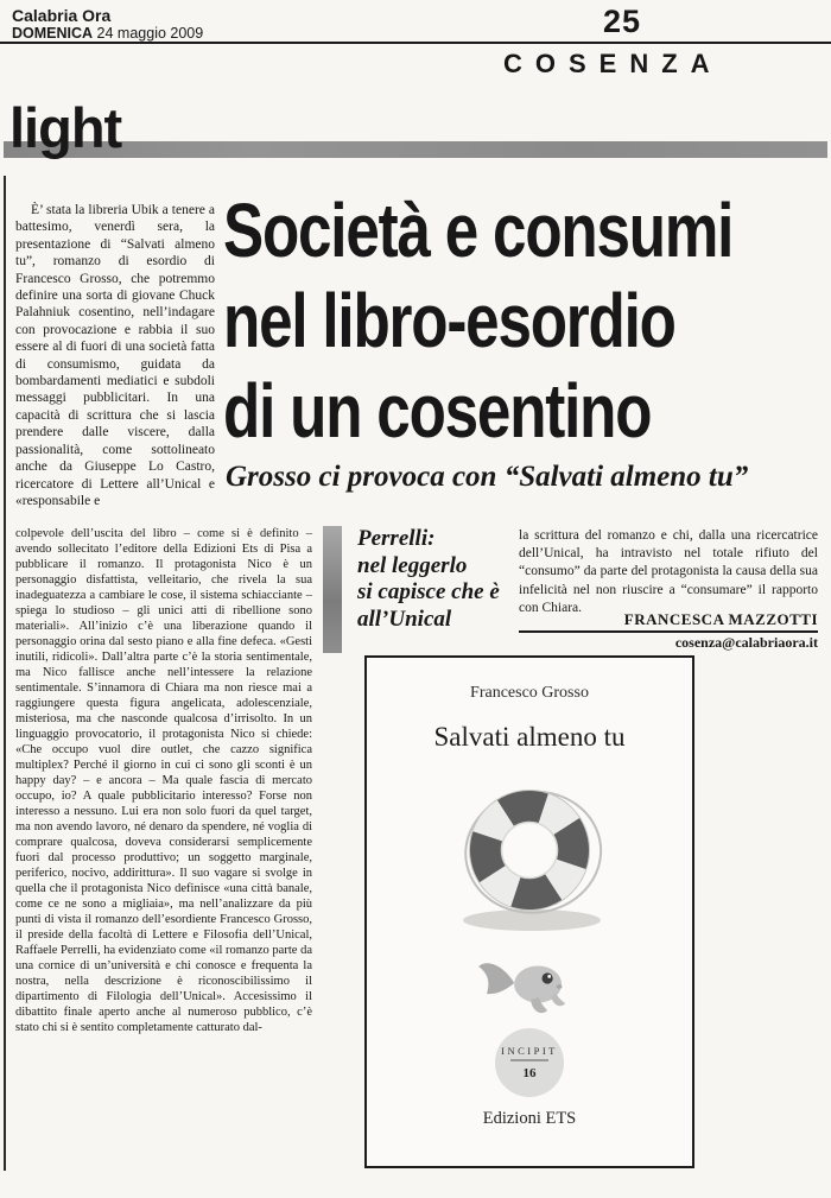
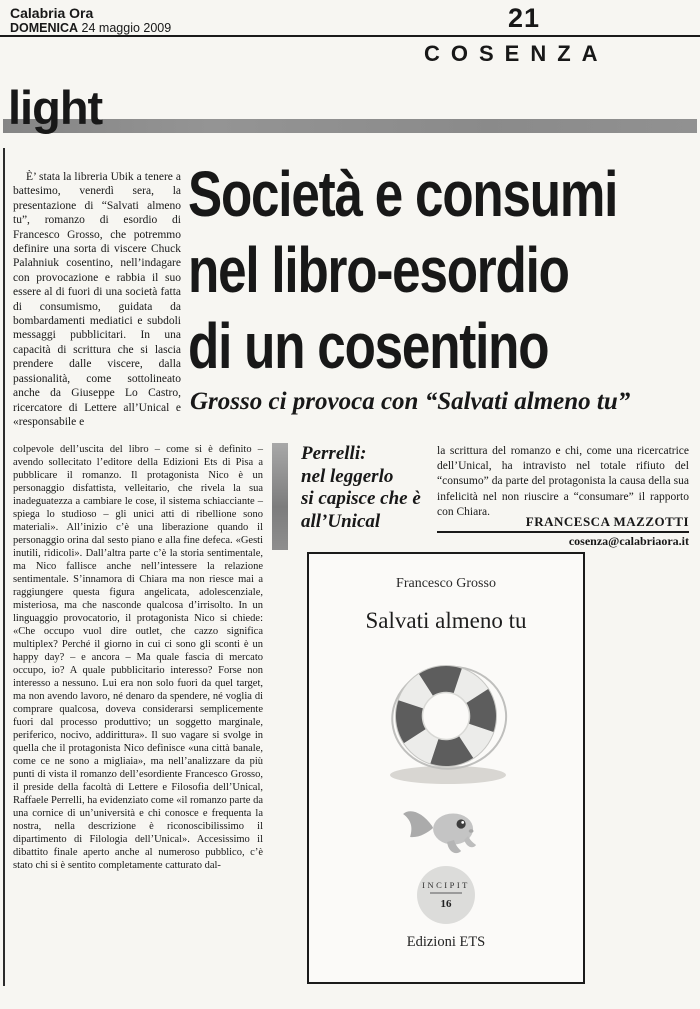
  Calabria Ora
  DOMENICA 24 maggio 2009
- 25
+ 21
  COSENZA
  light
- È’ stata la libreria Ubik a tenere a battesimo, venerdì sera, la presentazione di “Salvati almeno tu”, romanzo di esordio di Francesco Grosso, che potremmo definire una sorta di giovane Chuck Palahniuk cosentino, nell’indagare con provocazione e rabbia il suo essere al di fuori di una società fatta di consumismo, guidata da bombardamenti mediatici e subdoli messaggi pubblicitari. In una capacità di scrittura che si lascia prendere dalle viscere, dalla passionalità, come sottolineato anche da Giuseppe Lo Castro, ricercatore di Lettere all’Unical e «responsabile e
+ È’ stata la libreria Ubik a tenere a battesimo, venerdì sera, la presentazione di “Salvati almeno tu”, romanzo di esordio di Francesco Grosso, che potremmo definire una sorta di viscere Chuck Palahniuk cosentino, nell’indagare con provocazione e rabbia il suo essere al di fuori di una società fatta di consumismo, guidata da bombardamenti mediatici e subdoli messaggi pubblicitari. In una capacità di scrittura che si lascia prendere dalle viscere, dalla passionalità, come sottolineato anche da Giuseppe Lo Castro, ricercatore di Lettere all’Unical e «responsabile e
  Società e consumi
  nel libro-esordio
  di un cosentino
  Grosso ci provoca con “Salvati almeno tu”
  colpevole dell’uscita del libro – come si è definito – avendo sollecitato l’editore della Edizioni Ets di Pisa a pubblicare il romanzo. Il protagonista Nico è un personaggio disfattista, velleitario, che rivela la sua inadeguatezza a cambiare le cose, il sistema schiacciante – spiega lo studioso – gli unici atti di ribellione sono materiali». All’inizio c’è una liberazione quando il personaggio orina dal sesto piano e alla fine defeca. «Gesti inutili, ridicoli». Dall’altra parte c’è la storia sentimentale, ma Nico fallisce anche nell’intessere la relazione sentimentale. S’innamora di Chiara ma non riesce mai a raggiungere questa figura angelicata, adolescenziale, misteriosa, ma che nasconde qualcosa d’irrisolto. In un linguaggio provocatorio, il protagonista Nico si chiede: «Che occupo vuol dire outlet, che cazzo significa multiplex? Perché il giorno in cui ci sono gli sconti è un happy day? – e ancora – Ma quale fascia di mercato occupo, io? A quale pubblicitario interesso? Forse non interesso a nessuno. Lui era non solo fuori da quel target, ma non avendo lavoro, né denaro da spendere, né voglia di comprare qualcosa, doveva considerarsi semplicemente fuori dal processo produttivo; un soggetto marginale, periferico, nocivo, addirittura». Il suo vagare si svolge in quella che il protagonista Nico definisce «una città banale, come ce ne sono a migliaia», ma nell’analizzare da più punti di vista il romanzo dell’esordiente Francesco Grosso, il preside della facoltà di Lettere e Filosofia dell’Unical, Raffaele Perrelli, ha evidenziato come «il romanzo parte da una cornice di un’università e chi conosce e frequenta la nostra, nella descrizione è riconoscibilissimo il dipartimento di Filologia dell’Unical». Accesissimo il dibattito finale aperto anche al numeroso pubblico, c’è stato chi si è sentito completamente catturato dal-
  Perrelli:
  nel leggerlo
  si capisce che è
  all’Unical
- la scrittura del romanzo e chi, dalla una ricercatrice dell’Unical, ha intravisto nel totale rifiuto del “consumo” da parte del protagonista la causa della sua infelicità nel non riuscire a “consumare” il rapporto con Chiara.
+ la scrittura del romanzo e chi, come una ricercatrice dell’Unical, ha intravisto nel totale rifiuto del “consumo” da parte del protagonista la causa della sua infelicità nel non riuscire a “consumare” il rapporto con Chiara.
  FRANCESCA MAZZOTTI
  cosenza@calabriaora.it
  Francesco Grosso
  Salvati almeno tu
  INCIPIT
  16
  Edizioni ETS
